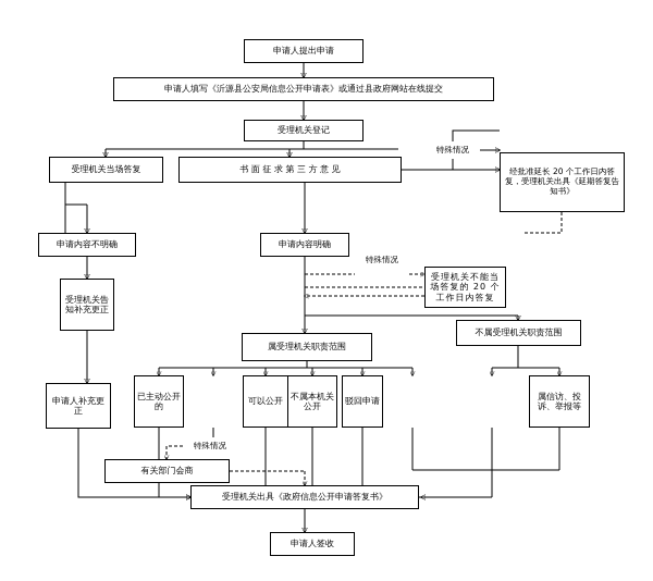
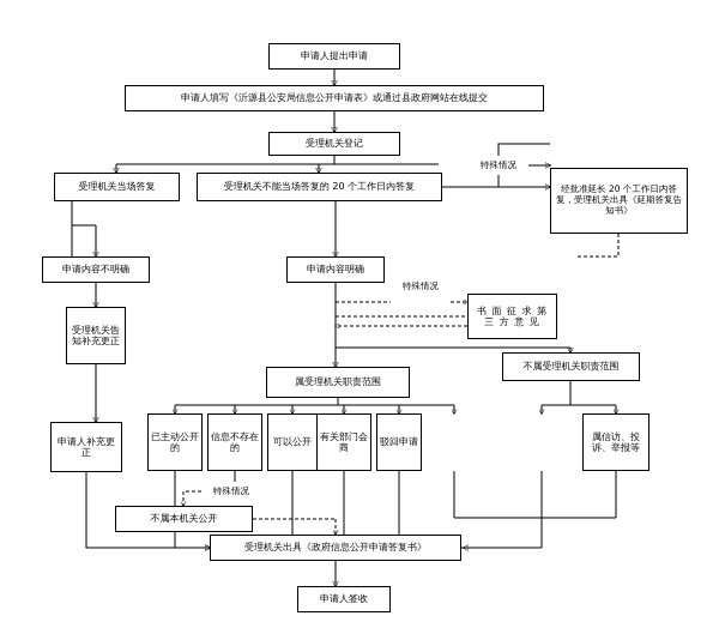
  申请人提出申请
  申请人填写《沂源县公安局信息公开申请表》或通过县政府网站在线提交
  受理机关登记
  受理机关当场答复
- 书 面 征 求 第 三 方 意 见
+ 受理机关不能当场答复的 20 个工作日内答复
  经批准延长 20 个工作日内答复，受理机关出具《延期答复告知书》
  申请内容不明确
  申请内容明确
- 受理机关不能当场答复的 20 个工作日内答复
+ 书 面 征 求 第 三 方 意 见
  受理机关告知补充更正
  属受理机关职责范围
  不属受理机关职责范围
  申请人补充更正
  已主动公开的
+ 信息不存在的
  可以公开
- 不属本机关公开
+ 有关部门会商
  驳回申请
  属信访、投诉、举报等
- 有关部门会商
+ 不属本机关公开
  受理机关出具《政府信息公开申请答复书》
  申请人签收
  特殊情况
  特殊情况
  特殊情况
